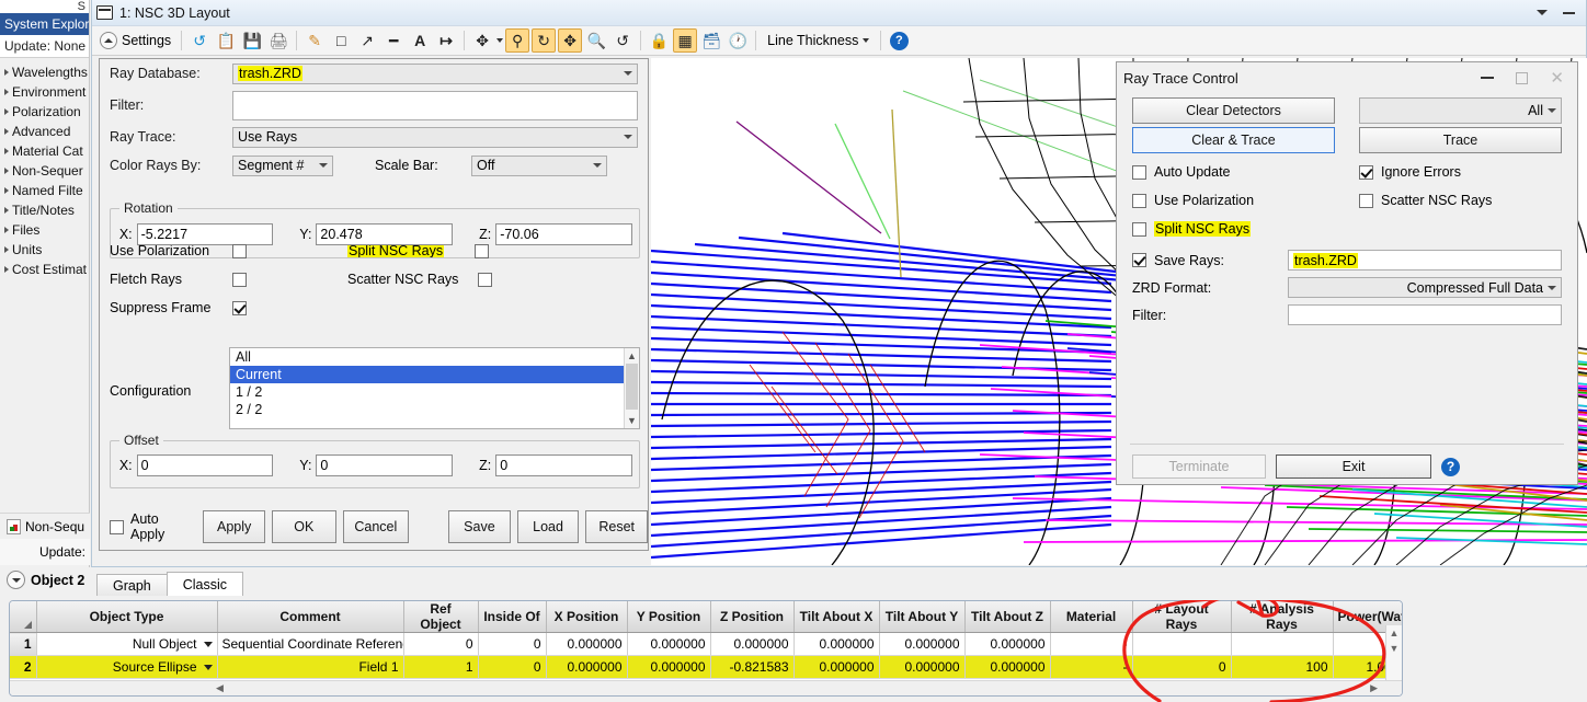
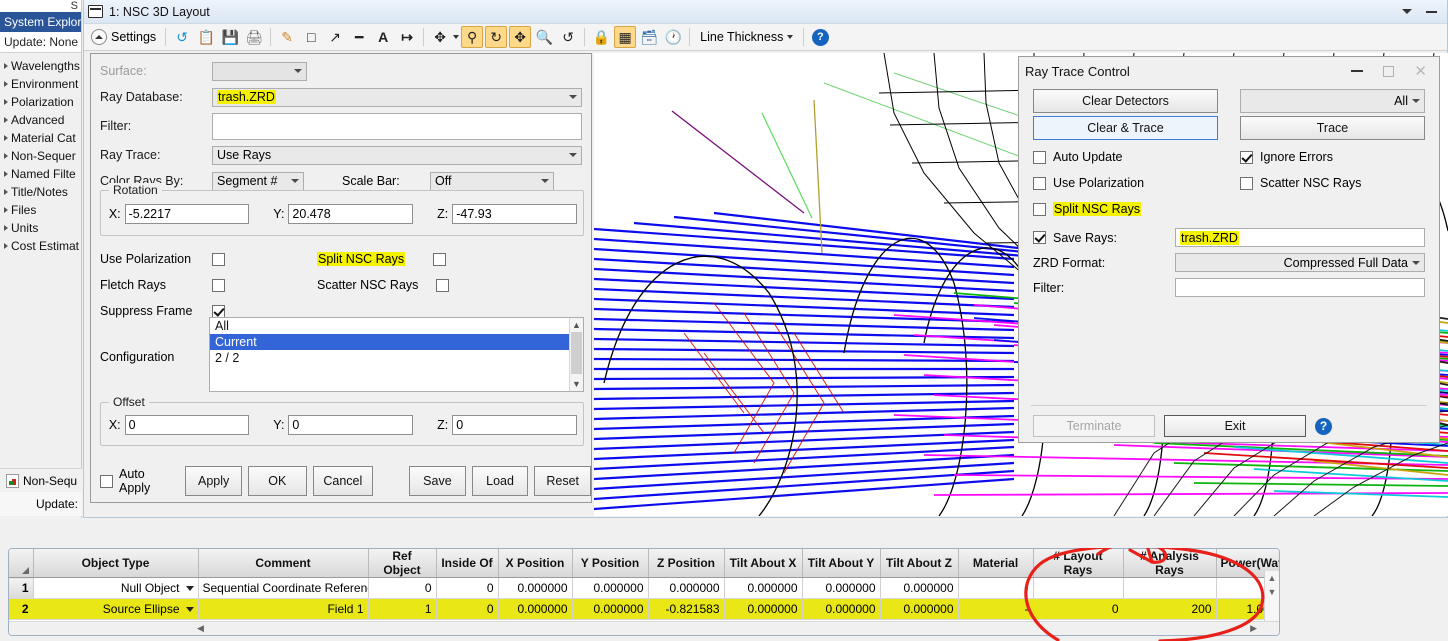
  S
  System Explor
  Update: None
  Wavelengths
  Environment
  Polarization
  Advanced
  Material Cat
  Non-Sequer
  Named Filte
  Title/Notes
  Files
  Units
  Cost Estimat
  Non-Sequ
  Update:
  1: NSC 3D Layout
  Settings
  ↺
  📋
  💾
  🖨
  ✎
  □
  ↗
  ━
  A
  ↦
  ✥
  ⚲
  ↻
  ✥
  🔍
  ↺
  🔒
  ▦
  🗃
  🕐
  Line Thickness
  ?
+ Surface:
  Ray Database:
  trash.ZRD
  Filter:
  Ray Trace:
  Use Rays
  Color Rays By:
  Segment #
  Scale Bar:
  Off
  Rotation
  X:
  -5.2217
  Y:
  20.478
  Z:
- -70.06
+ -47.93
  Use Polarization
  Split NSC Rays
  Fletch Rays
  Scatter NSC Rays
  Suppress Frame
  Configuration
  All
  Current
- 1 / 2
  2 / 2
  ▲
  ▼
  Offset
  X:
  0
  Y:
  0
  Z:
  0
  Auto Apply
  Apply
  OK
  Cancel
  Save
  Load
  Reset
  Ray Trace Control
  ✕
  Clear Detectors
  Clear & Trace
  All
  Trace
  Auto Update
  Use Polarization
  Split NSC Rays
  Ignore Errors
  Scatter NSC Rays
  Save Rays:
  trash.ZRD
  ZRD Format:
  Compressed Full Data
  Filter:
  Terminate
  Exit
  ?
- Object 2
- Graph
- Classic
  	Object Type	Comment	Ref Object	Inside Of	X Position	Y Position	Z Position	Tilt About X	Tilt About Y	Tilt About Z	Material	Layout Rays	Analysis Rays	Pwer(Wa
  1	Null Object	Sequential Coordinate Referen	0	0	0.000000	0.000000	0.000000	0.000000	0.000000	0.000000
- 2	Source Ellipse	Field 1	1	0	0.000000	0.000000	-0.821583	0.000000	0.000000	0.000000	-	0	100	1.
+ 2	Source Ellipse	Field 1	1	0	0.000000	0.000000	-0.821583	0.000000	0.000000	0.000000	-	0	200	1.
  ▲
  ▼
  ◀
  ▶
